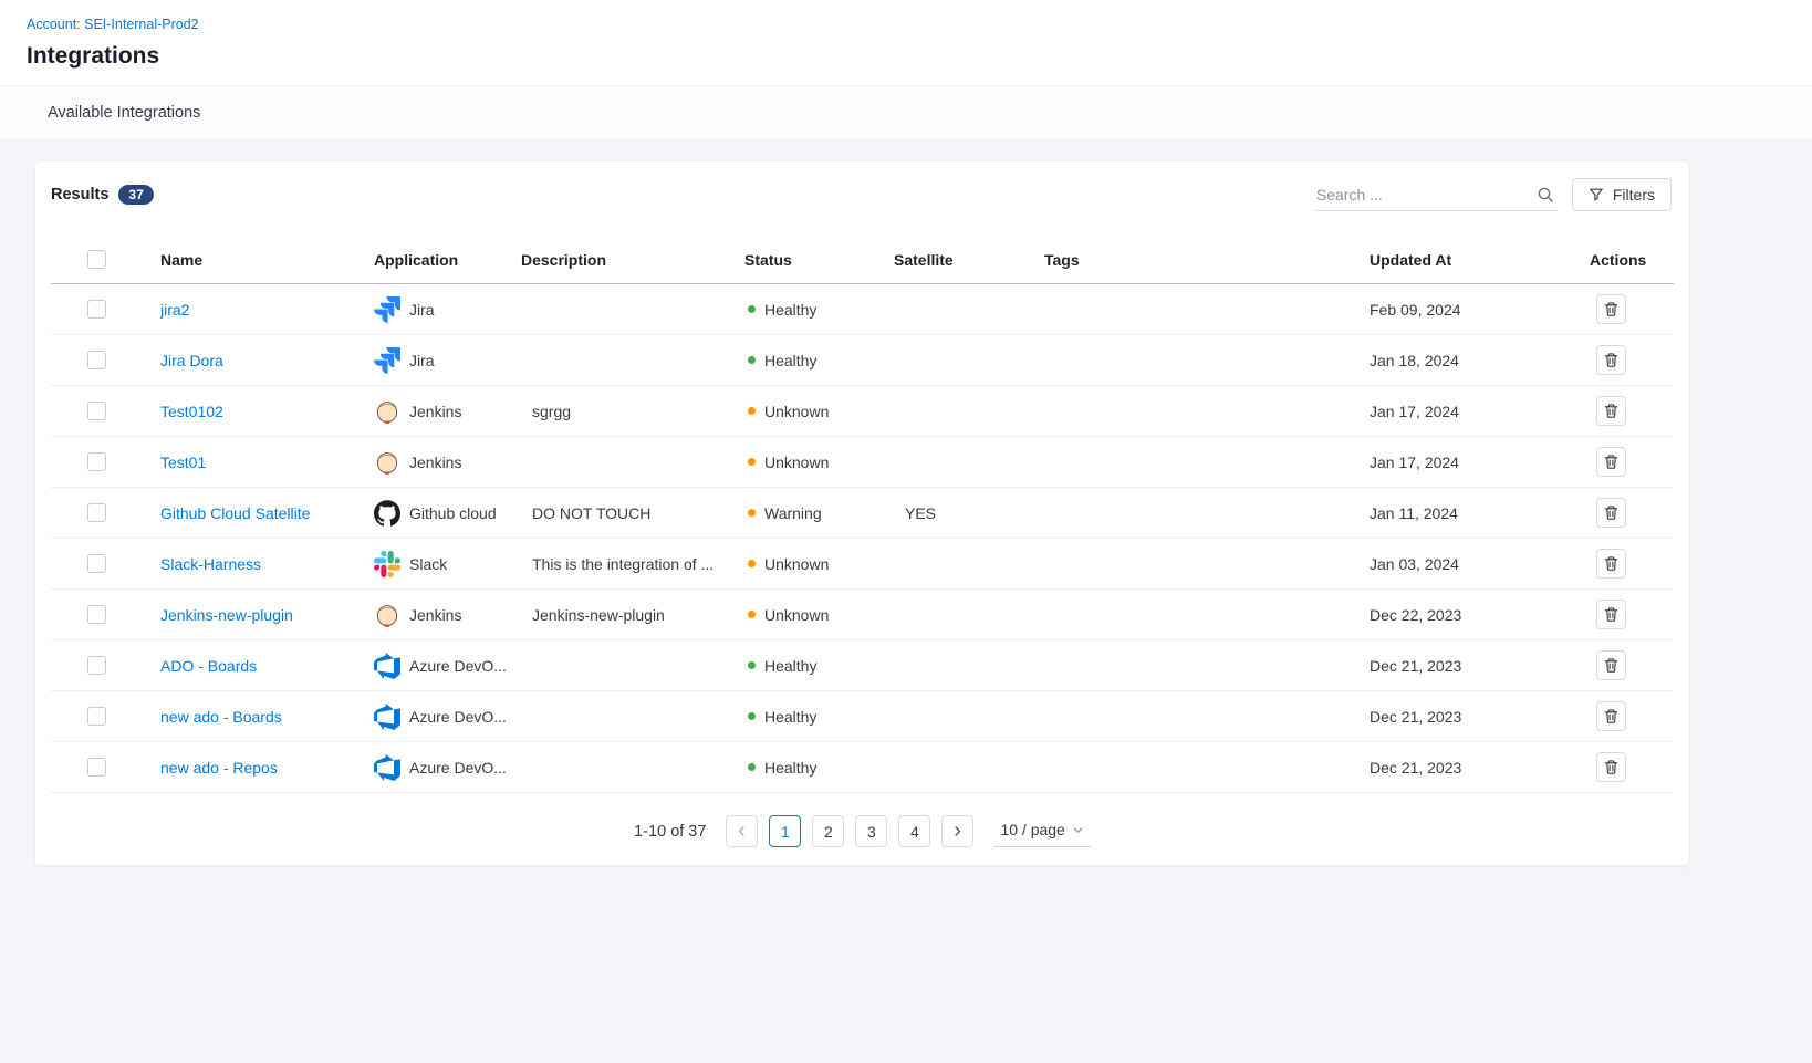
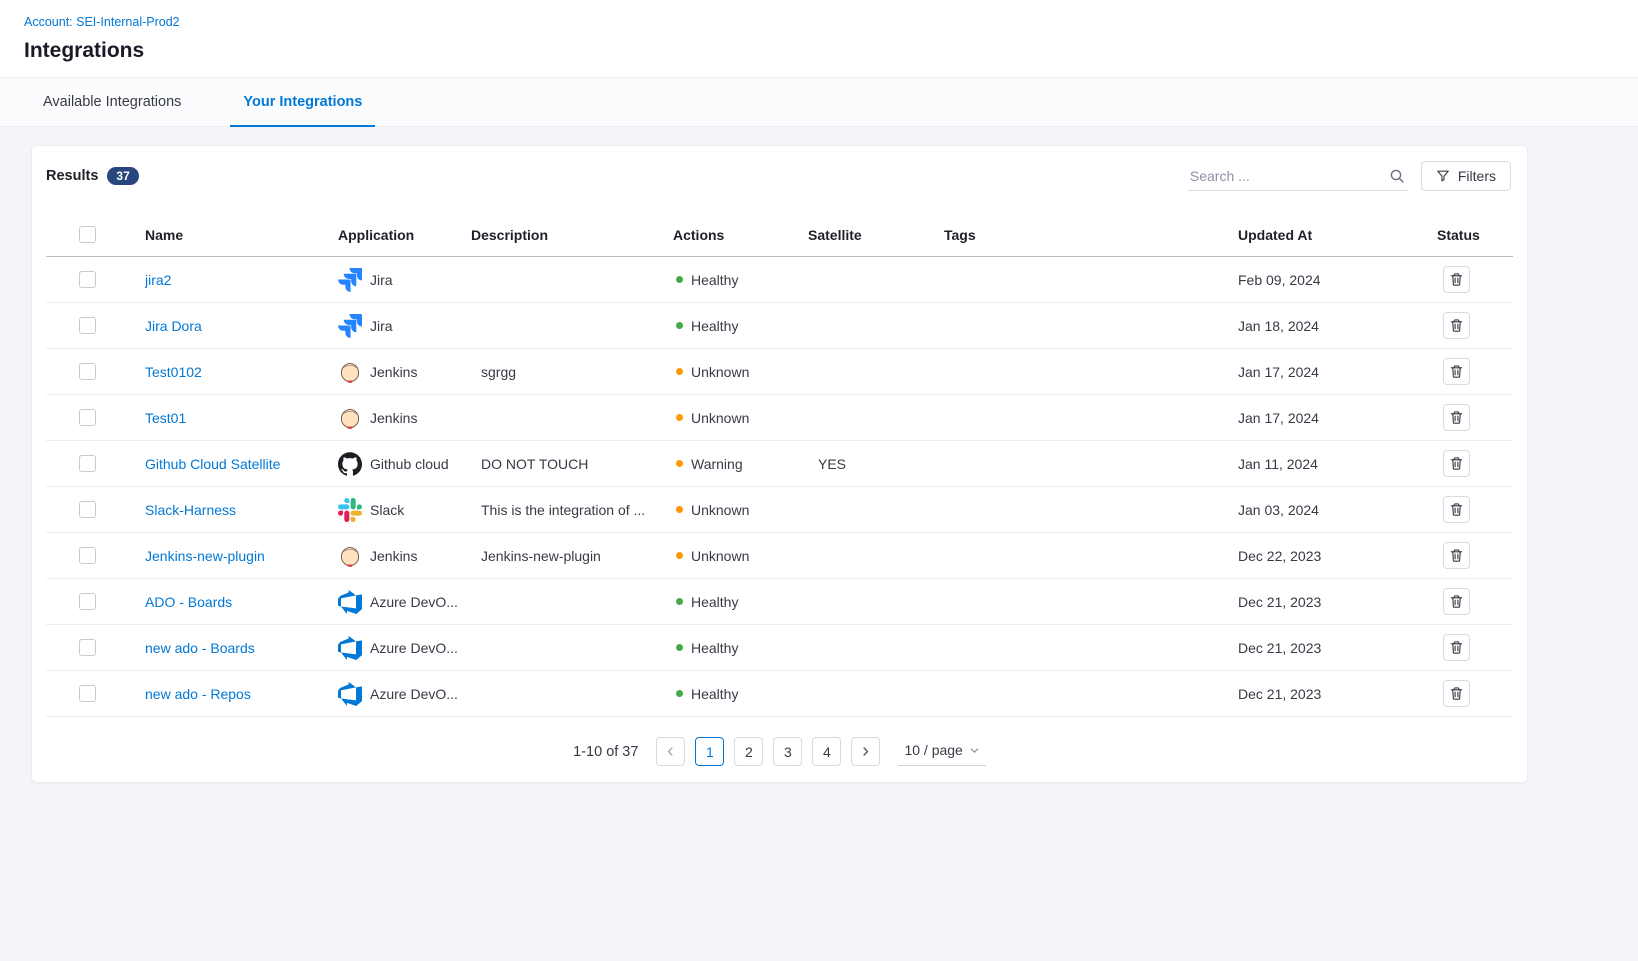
  Account: SEI-Internal-Prod2
  Integrations
  Available Integrations
+ Your Integrations
  Results
  37
  Search ...
  Filters
  Name
  Application
  Description
- Status
+ Actions
  Satellite
  Tags
  Updated At
- Actions
+ Status
  jira2
  Jira
  Healthy
  Feb 09, 2024
  Jira Dora
  Jira
  Healthy
  Jan 18, 2024
  Test0102
  Jenkins
  sgrgg
  Unknown
  Jan 17, 2024
  Test01
  Jenkins
  Unknown
  Jan 17, 2024
  Github Cloud Satellite
  Github cloud
  DO NOT TOUCH
  Warning
  YES
  Jan 11, 2024
  Slack-Harness
  Slack
  This is the integration of ...
  Unknown
  Jan 03, 2024
  Jenkins-new-plugin
  Jenkins
  Jenkins-new-plugin
  Unknown
  Dec 22, 2023
  ADO - Boards
  Azure DevO...
  Healthy
  Dec 21, 2023
  new ado - Boards
  Azure DevO...
  Healthy
  Dec 21, 2023
  new ado - Repos
  Azure DevO...
  Healthy
  Dec 21, 2023
  1-10 of 37
  1
  2
  3
  4
  10 / page
